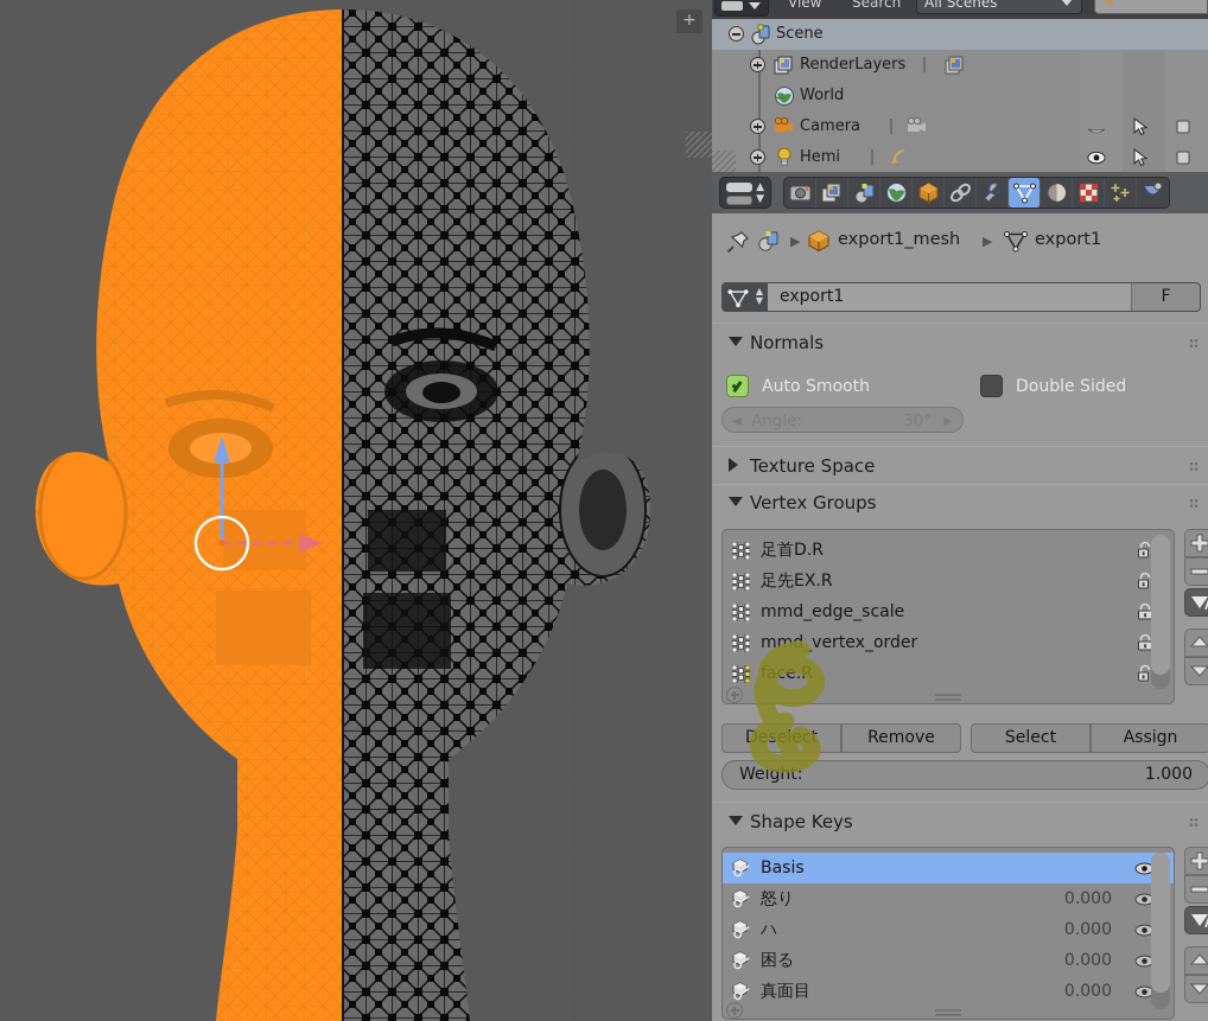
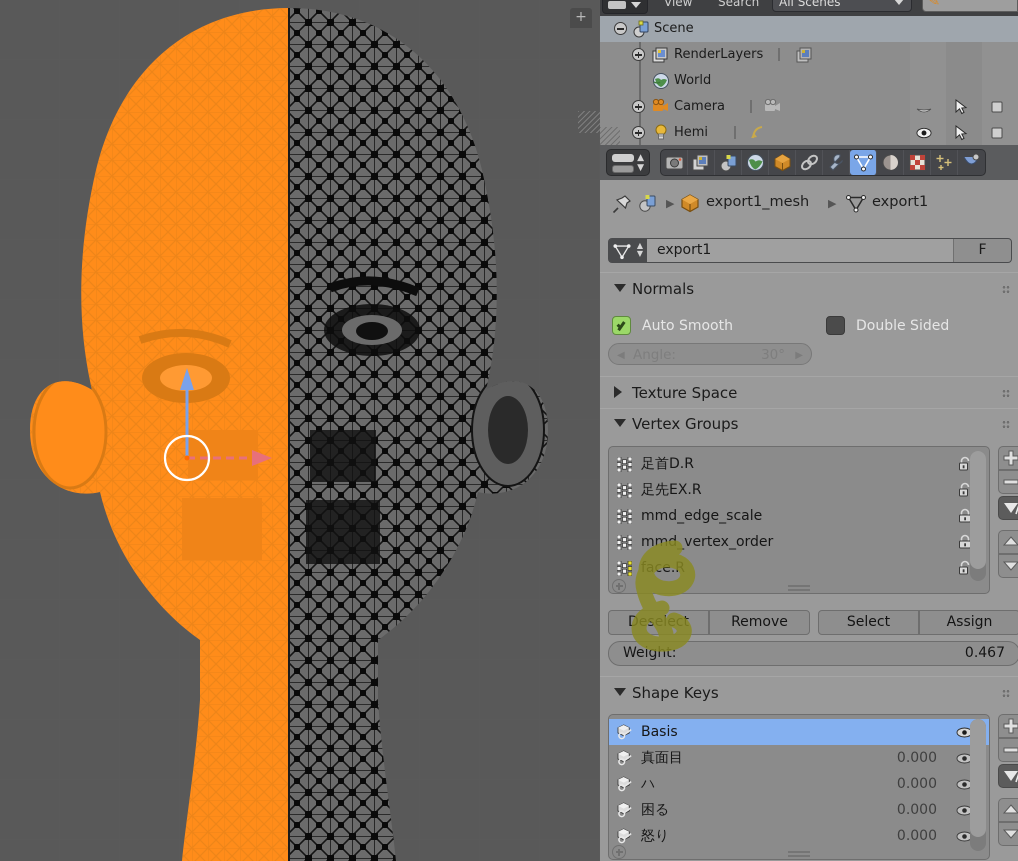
  +
  View
  Search
  All Scenes
  Scene
  RenderLayers
  World
  Camera
  Hemi
  ▲
  ▼
  ▶
  export1_mesh
  ▶
  export1
  ▲
  ▼
  export1
  F
  Normals
  Auto Smooth
  Double Sided
  Texture Space
  Vertex Groups
  足首D.R
  足先EX.R
  mmd_edge_scale
  mmd_vertex_order
  face.R
  Deselect
  Remove
  Select
  Assign
  Weight:
- 1.000
+ 0.467
  Shape Keys
  Basis
- 怒り
+ 真面目
  0.000
  ハ
  0.000
  困る
  0.000
- 真面目
+ 怒り
  0.000
